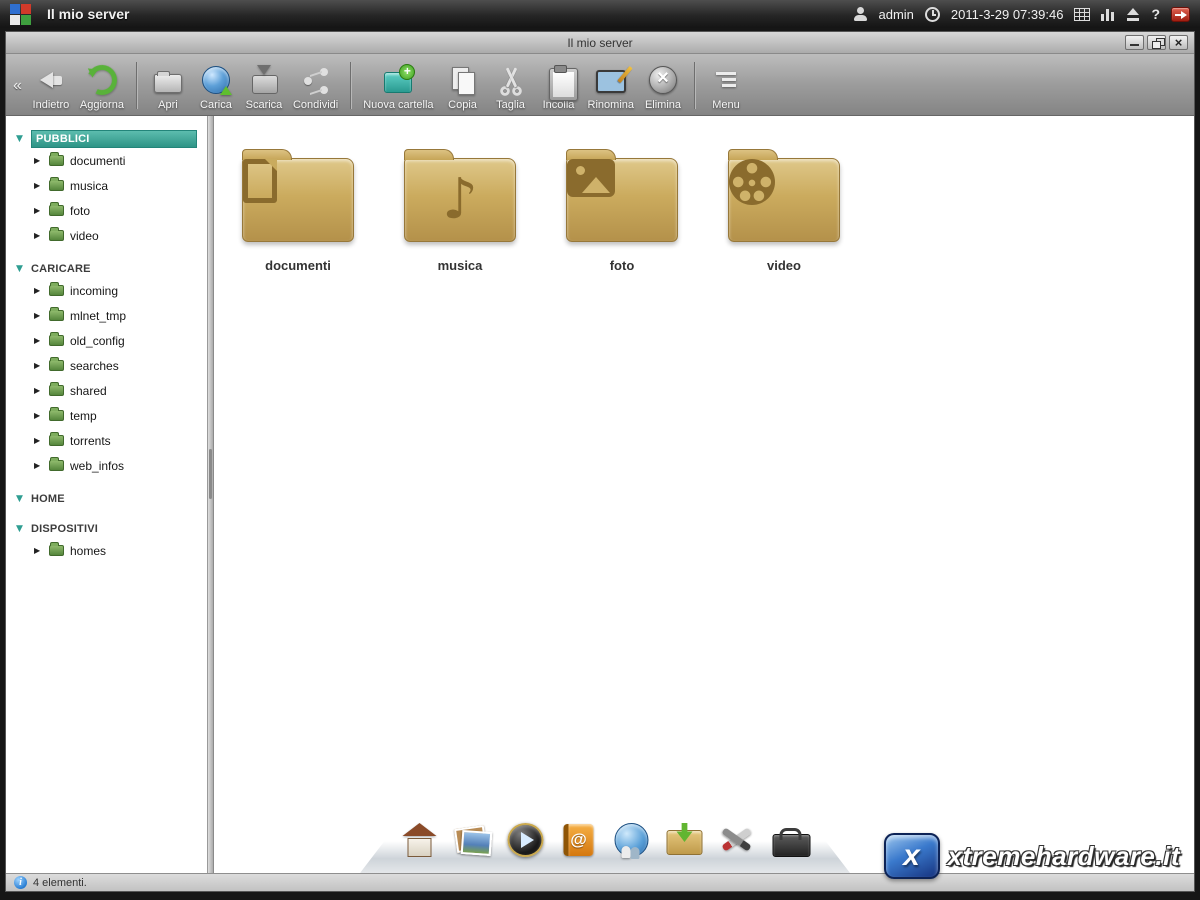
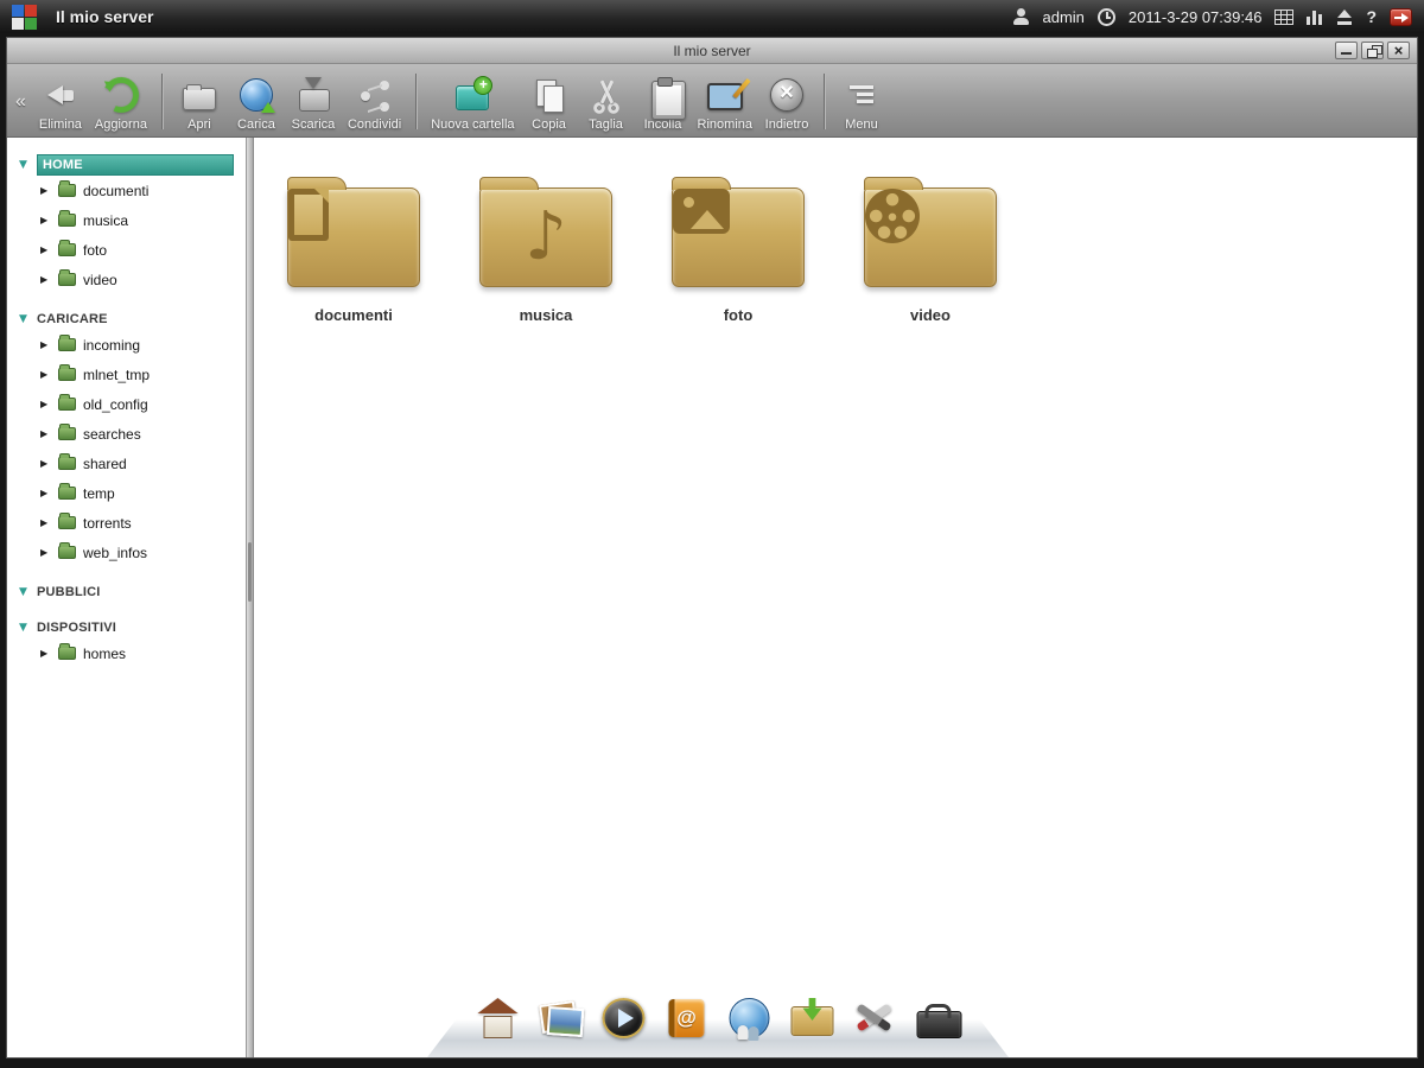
  Il mio server
  admin
  2011-3-29 07:39:46
  ?
  Il mio server
  «
- Indietro
+ Elimina
  Aggiorna
  Apri
  Carica
  Scarica
  Condividi
  Nuova cartella
  Copia
  Taglia
  Incolla
  Rinomina
- Elimina
+ Indietro
  Menu
  ▼
- PUBBLICI
+ HOME
  ▶
  documenti
  ▶
  musica
  ▶
  foto
  ▶
  video
  ▼
  CARICARE
  ▶
  incoming
  ▶
  mlnet_tmp
  ▶
  old_config
  ▶
  searches
  ▶
  shared
  ▶
  temp
  ▶
  torrents
  ▶
  web_infos
  ▼
- HOME
+ PUBBLICI
  ▼
  DISPOSITIVI
  ▶
  homes
  documenti
  musica
  foto
  video
- 4 elementi.
- x
- xtremehardware.it
